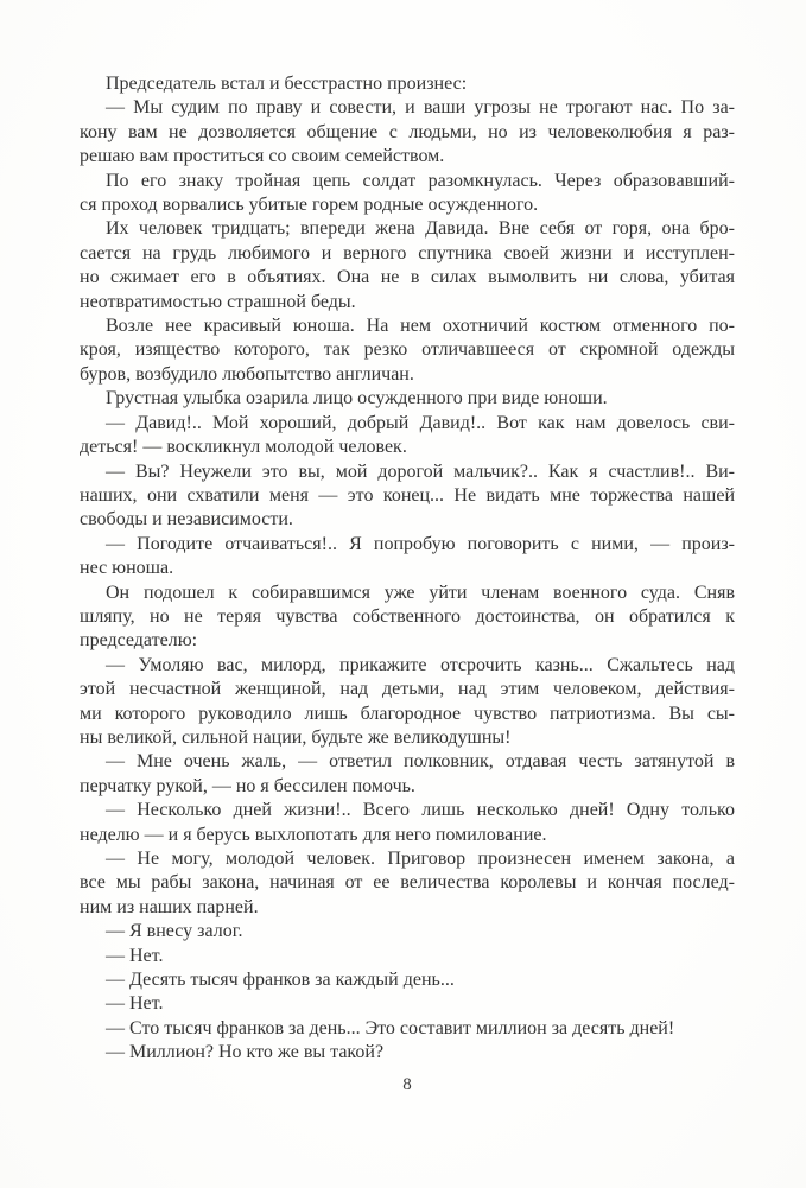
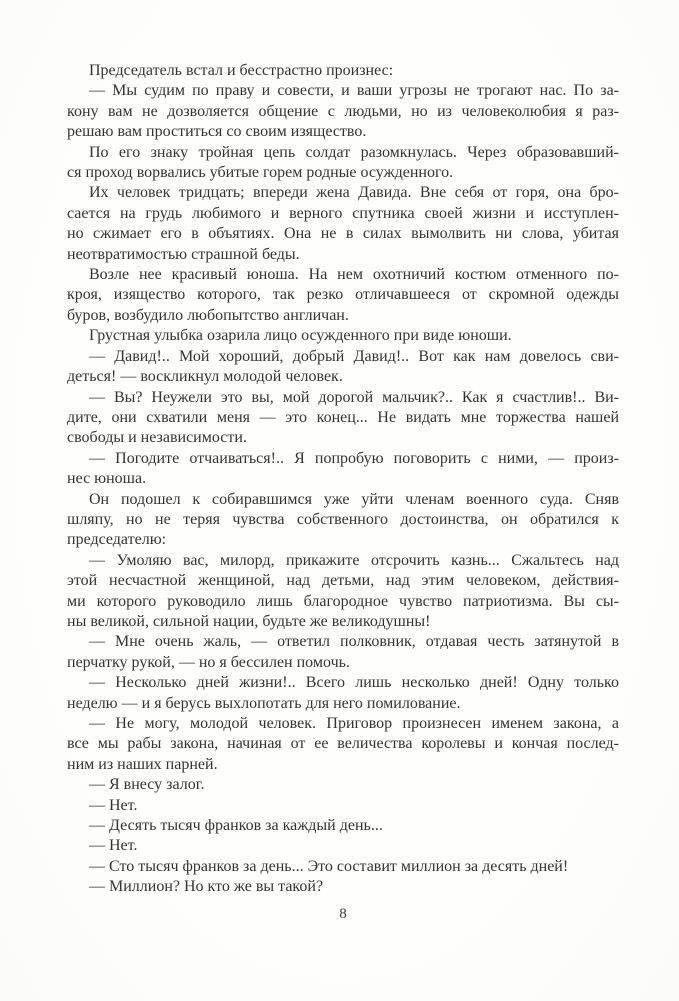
  Председатель встал и бесстрастно произнес:
  — Мы судим по праву и совести, и ваши угрозы не трогают нас. По за-
  кону вам не дозволяется общение с людьми, но из человеколюбия я раз-
- решаю вам проститься со своим семейством.
+ решаю вам проститься со своим изящество.
  По его знаку тройная цепь солдат разомкнулась. Через образовавший-
  ся проход ворвались убитые горем родные осужденного.
  Их человек тридцать; впереди жена Давида. Вне себя от горя, она бро-
  сается на грудь любимого и верного спутника своей жизни и исступлен-
  но сжимает его в объятиях. Она не в силах вымолвить ни слова, убитая
  неотвратимостью страшной беды.
  Возле нее красивый юноша. На нем охотничий костюм отменного по-
  кроя, изящество которого, так резко отличавшееся от скромной одежды
  буров, возбудило любопытство англичан.
  Грустная улыбка озарила лицо осужденного при виде юноши.
  — Давид!.. Мой хороший, добрый Давид!.. Вот как нам довелось сви-
  деться! — воскликнул молодой человек.
  — Вы? Неужели это вы, мой дорогой мальчик?.. Как я счастлив!.. Ви-
- наших, они схватили меня — это конец... Не видать мне торжества нашей
+ дите, они схватили меня — это конец... Не видать мне торжества нашей
  свободы и независимости.
  — Погодите отчаиваться!.. Я попробую поговорить с ними, — произ-
  нес юноша.
  Он подошел к собиравшимся уже уйти членам военного суда. Сняв
  шляпу, но не теряя чувства собственного достоинства, он обратился к
  председателю:
  — Умоляю вас, милорд, прикажите отсрочить казнь... Сжальтесь над
  этой несчастной женщиной, над детьми, над этим человеком, действия-
  ми которого руководило лишь благородное чувство патриотизма. Вы сы-
  ны великой, сильной нации, будьте же великодушны!
  — Мне очень жаль, — ответил полковник, отдавая честь затянутой в
  перчатку рукой, — но я бессилен помочь.
  — Несколько дней жизни!.. Всего лишь несколько дней! Одну только
  неделю — и я берусь выхлопотать для него помилование.
  — Не могу, молодой человек. Приговор произнесен именем закона, а
  все мы рабы закона, начиная от ее величества королевы и кончая послед-
  ним из наших парней.
  — Я внесу залог.
  — Нет.
  — Десять тысяч франков за каждый день...
  — Нет.
  — Сто тысяч франков за день... Это составит миллион за десять дней!
  — Миллион? Но кто же вы такой?
  8
